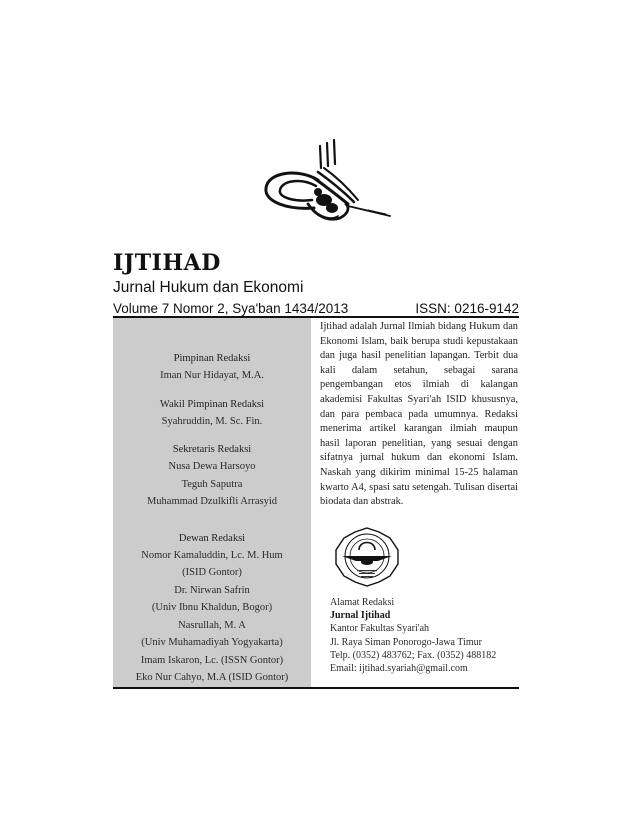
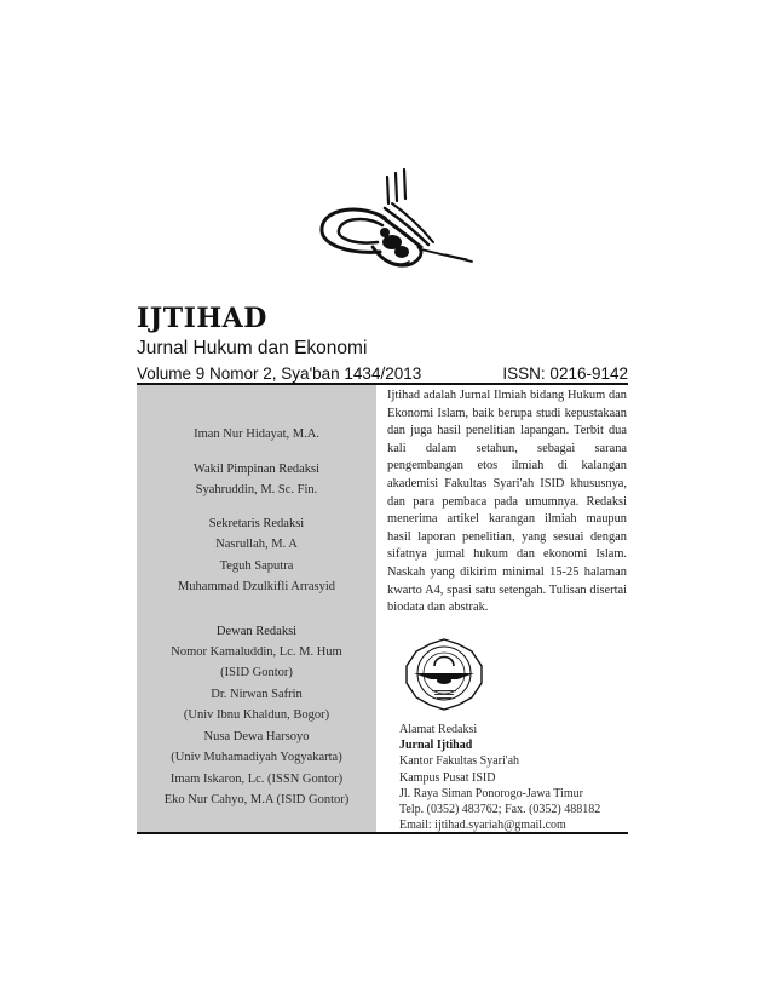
  IJTIHAD
  Jurnal Hukum dan Ekonomi
- Volume 7 Nomor 2, Sya'ban 1434/2013
+ Volume 9 Nomor 2, Sya'ban 1434/2013
  ISSN: 0216-9142
- Pimpinan Redaksi
  Iman Nur Hidayat, M.A.
  Wakil Pimpinan Redaksi
  Syahruddin, M. Sc. Fin.
  Sekretaris Redaksi
- Nusa Dewa Harsoyo
+ Nasrullah, M. A
  Teguh Saputra
  Muhammad Dzulkifli Arrasyid
  Dewan Redaksi
  Nomor Kamaluddin, Lc. M. Hum
  (ISID Gontor)
  Dr. Nirwan Safrin
  (Univ Ibnu Khaldun, Bogor)
- Nasrullah, M. A
+ Nusa Dewa Harsoyo
  (Univ Muhamadiyah Yogyakarta)
  Imam Iskaron, Lc. (ISSN Gontor)
  Eko Nur Cahyo, M.A (ISID Gontor)
  Ijtihad adalah Jurnal Ilmiah bidang Hukum dan Ekonomi Islam, baik berupa studi kepustakaan dan juga hasil penelitian lapangan. Terbit dua kali dalam setahun, sebagai sarana pengembangan etos ilmiah di kalangan akademisi Fakultas Syari'ah ISID khususnya, dan para pembaca pada umumnya. Redaksi menerima artikel karangan ilmiah maupun hasil laporan penelitian, yang sesuai dengan sifatnya jurnal hukum dan ekonomi Islam. Naskah yang dikirim minimal 15-25 halaman kwarto A4, spasi satu setengah. Tulisan disertai biodata dan abstrak.
  Alamat Redaksi
  Jurnal Ijtihad
  Kantor Fakultas Syari'ah
+ Kampus Pusat ISID
  Jl. Raya Siman Ponorogo-Jawa Timur
  Telp. (0352) 483762; Fax. (0352) 488182
  Email: ijtihad.syariah@gmail.com
